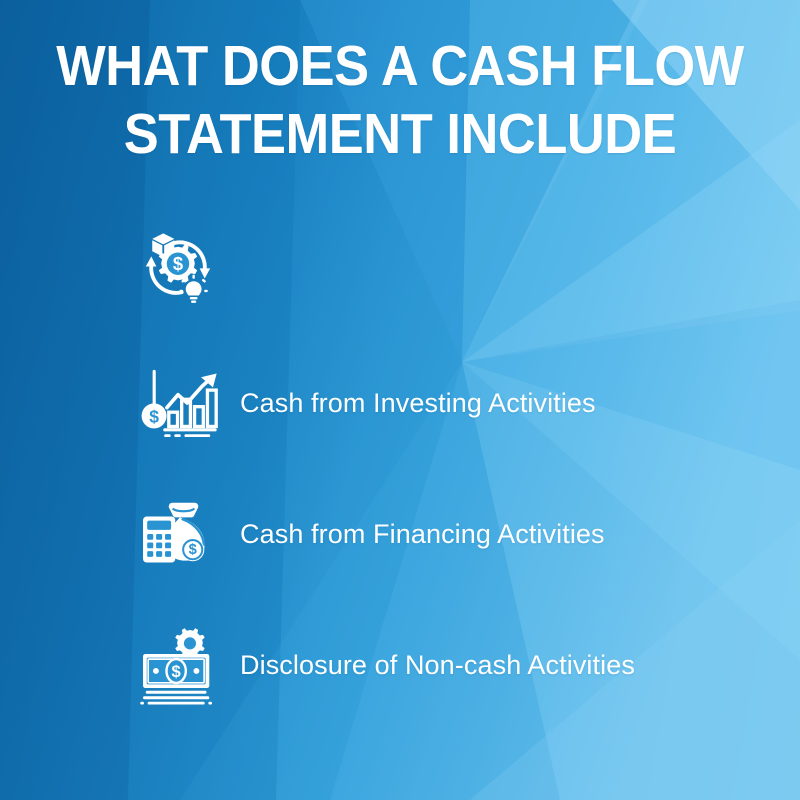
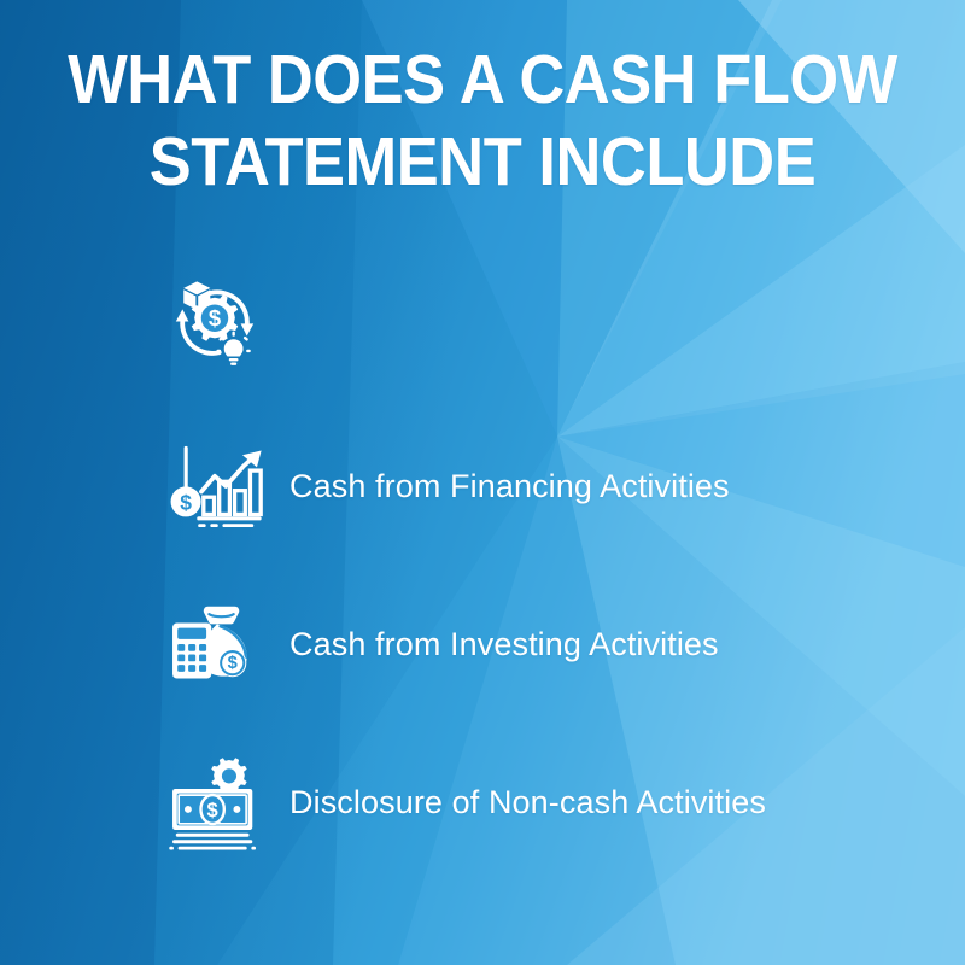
  WHAT DOES A CASH FLOW
  STATEMENT INCLUDE
  $
  $
- Cash from Investing Activities
+ Cash from Financing Activities
  $
- Cash from Financing Activities
+ Cash from Investing Activities
  $
  Disclosure of Non-cash Activities
